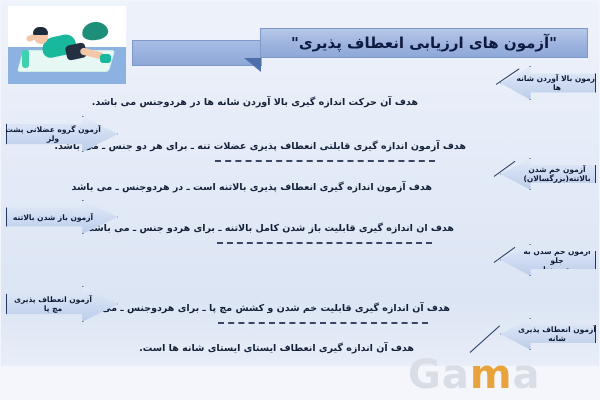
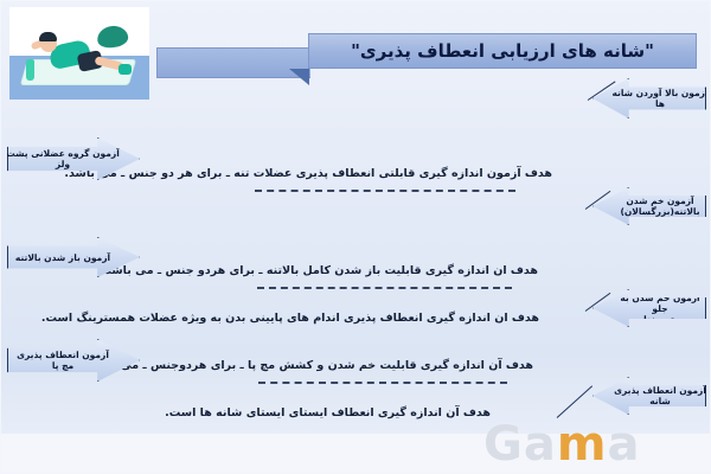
- "آزمون های ارزیابی انعطاف پذیری"
+ "شانه های ارزیابی انعطاف پذیری"
- هدف آن حرکت اندازه گیری بالا آوردن شانه ها در هردوجنس می باشد.
  هدف آزمون اندازه گیری قابلتی انعطاف پذیری عضلات تنه ـ برای هر دو جنس ـ م باشد.
- هدف آزمون اندازه گیری انعطاف پذیری بالاتنه است ـ در هردوجنس ـ می باشد
  هدف ان اندازه گیری قابلیت باز شدن کامل بالاتنه ـ برای هردو جنس ـ می باش
+ هدف ان اندازه گیری انعطاف پذیری اندام های پایینی بدن به ویژه عضلات همسترینگ است.
  هدف آن اندازه گیری قابلیت خم شدن و کشش مچ پا ـ برای هردوجنس ـ م
  هدف آن اندازه گیری انعطاف ایستای ایستای شانه ها است.
  زمون بالا آوردن شانه
  ها
  آزمون خم شدن
  بالاتنه(بزرگسالان)
  آزمون انعطاف پذیری
  شانه
  آزمون گروه عضلانی پشت
  ولز
  آزمون باز شدن بالاتنه
  آزمون انعطاف پذیری
  مچ پا
  Gama
